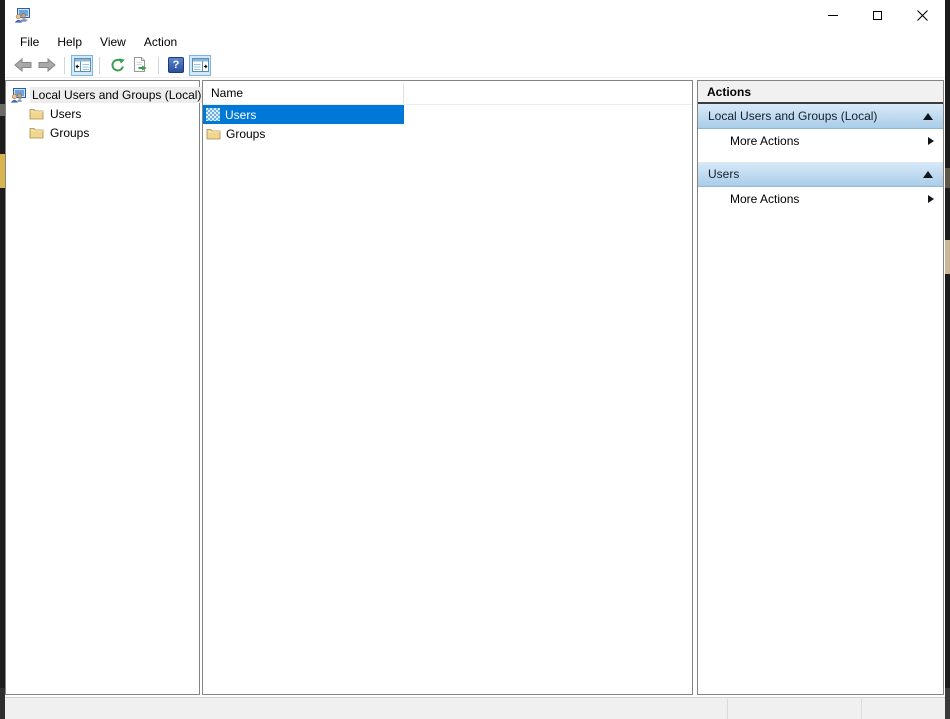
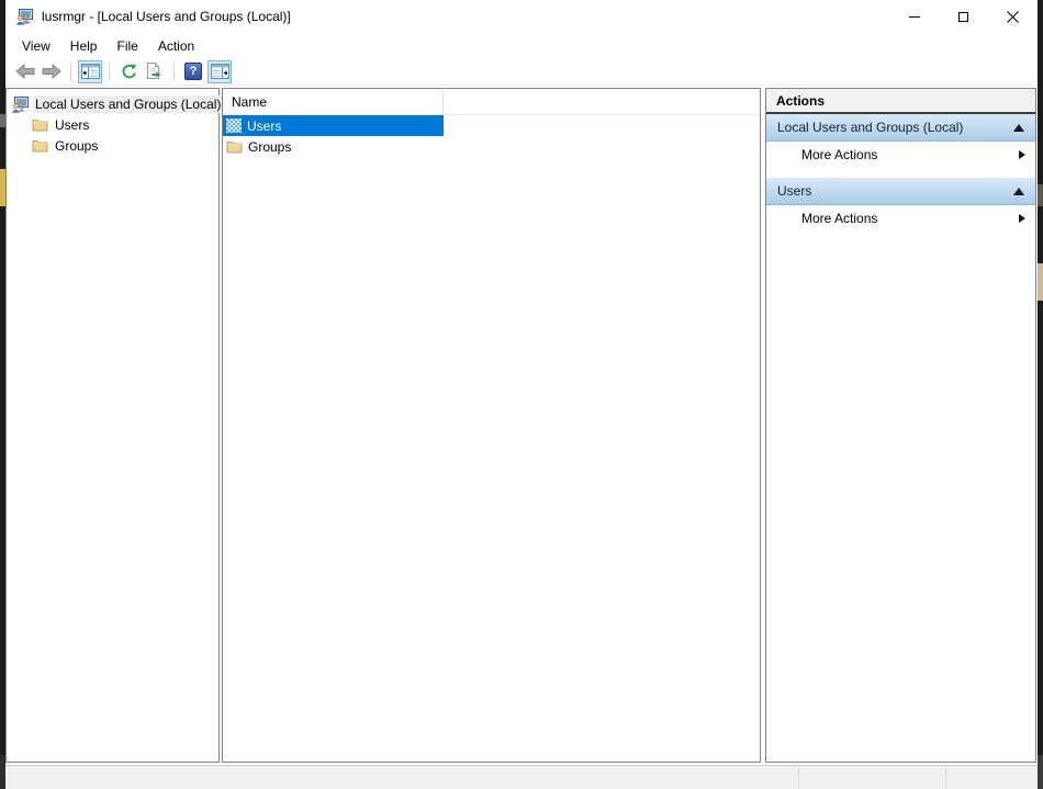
+ lusrmgr - [Local Users and Groups (Local)]
- File
+ View
  Help
- View
+ File
  Action
  ?
  Local Users and Groups (Local)
  Users
  Groups
  Name
  Users
  Groups
  Actions
  Local Users and Groups (Local)
  More Actions
  Users
  More Actions
